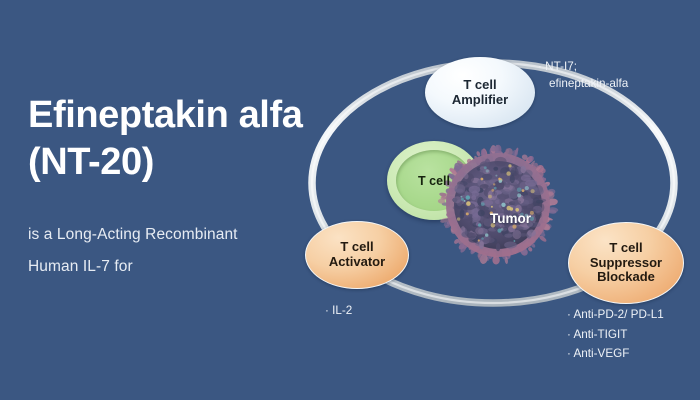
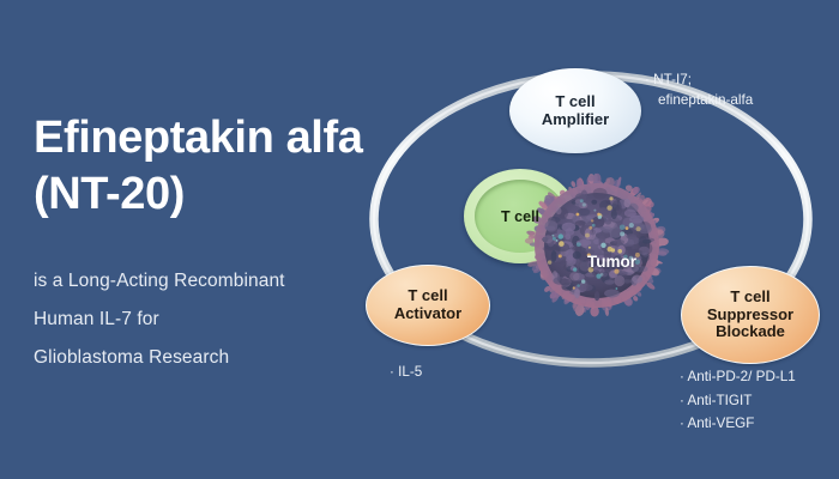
  Efineptakin alfa
  (NT-20)
  is a Long-Acting Recombinant
  Human IL-7 for
+ Glioblastoma Research
  T cell
  Tumor
  T cell
  Amplifier
  T cell
  Activator
  T cell
  Suppressor
  Blockade
  · NT-I7;
  efineptakin-alfa
- · IL-2
+ · IL-5
  · Anti-PD-2/ PD-L1
  · Anti-TIGIT
  · Anti-VEGF
